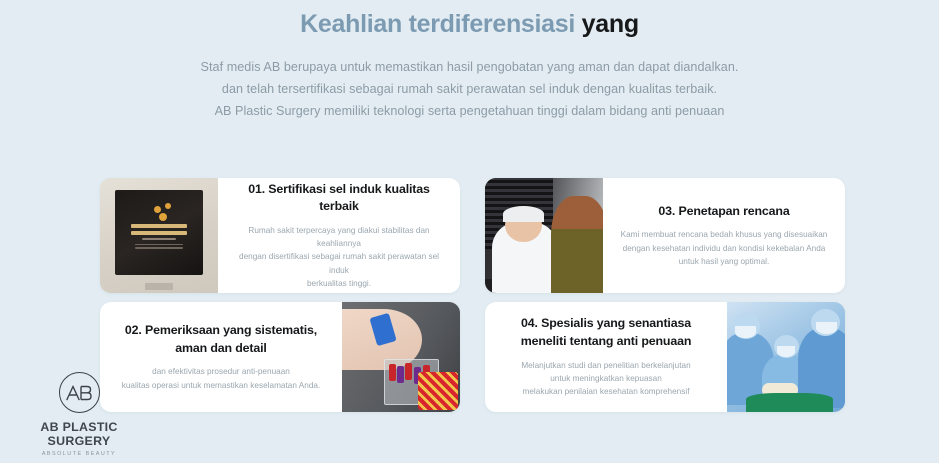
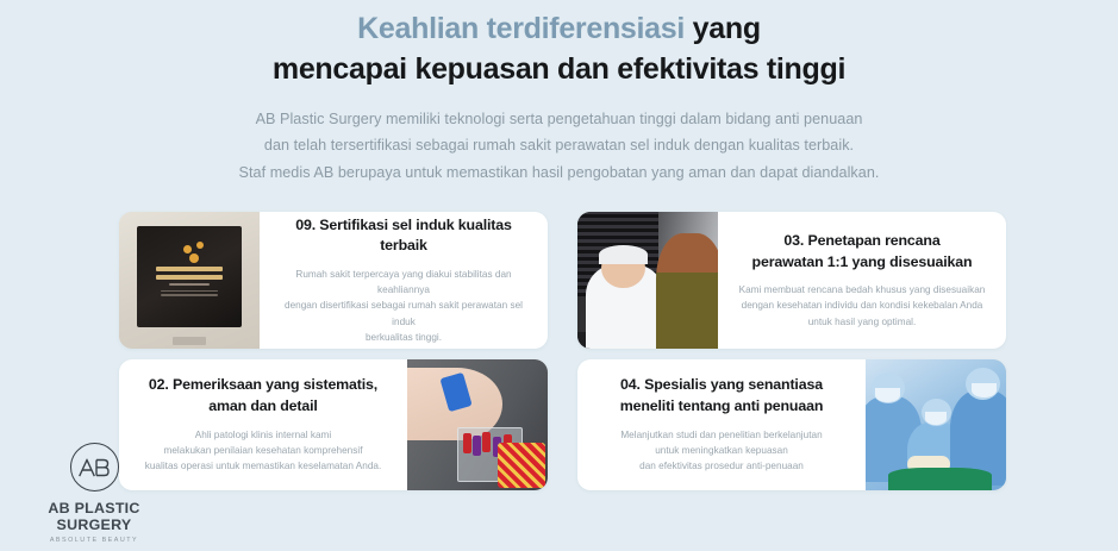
  Keahlian terdiferensiasi yang
+ mencapai kepuasan dan efektivitas tinggi
- Staf medis AB berupaya untuk memastikan hasil pengobatan yang aman dan dapat diandalkan.
+ AB Plastic Surgery memiliki teknologi serta pengetahuan tinggi dalam bidang anti penuaan
  dan telah tersertifikasi sebagai rumah sakit perawatan sel induk dengan kualitas terbaik.
- AB Plastic Surgery memiliki teknologi serta pengetahuan tinggi dalam bidang anti penuaan
+ Staf medis AB berupaya untuk memastikan hasil pengobatan yang aman dan dapat diandalkan.
- 01. Sertifikasi sel induk kualitas terbaik
+ 09. Sertifikasi sel induk kualitas terbaik
  Rumah sakit terpercaya yang diakui stabilitas dan keahliannya
  dengan disertifikasi sebagai rumah sakit perawatan sel induk
  berkualitas tinggi.
  03. Penetapan rencana
+ perawatan 1:1 yang disesuaikan
  Kami membuat rencana bedah khusus yang disesuaikan
  dengan kesehatan individu dan kondisi kekebalan Anda
  untuk hasil yang optimal.
  02. Pemeriksaan yang sistematis,
  aman dan detail
+ Ahli patologi klinis internal kami
- dan efektivitas prosedur anti-penuaan
+ melakukan penilaian kesehatan komprehensif
  kualitas operasi untuk memastikan keselamatan Anda.
  04. Spesialis yang senantiasa
  meneliti tentang anti penuaan
  Melanjutkan studi dan penelitian berkelanjutan
  untuk meningkatkan kepuasan
- melakukan penilaian kesehatan komprehensif
+ dan efektivitas prosedur anti-penuaan
  AB PLASTIC SURGERY
